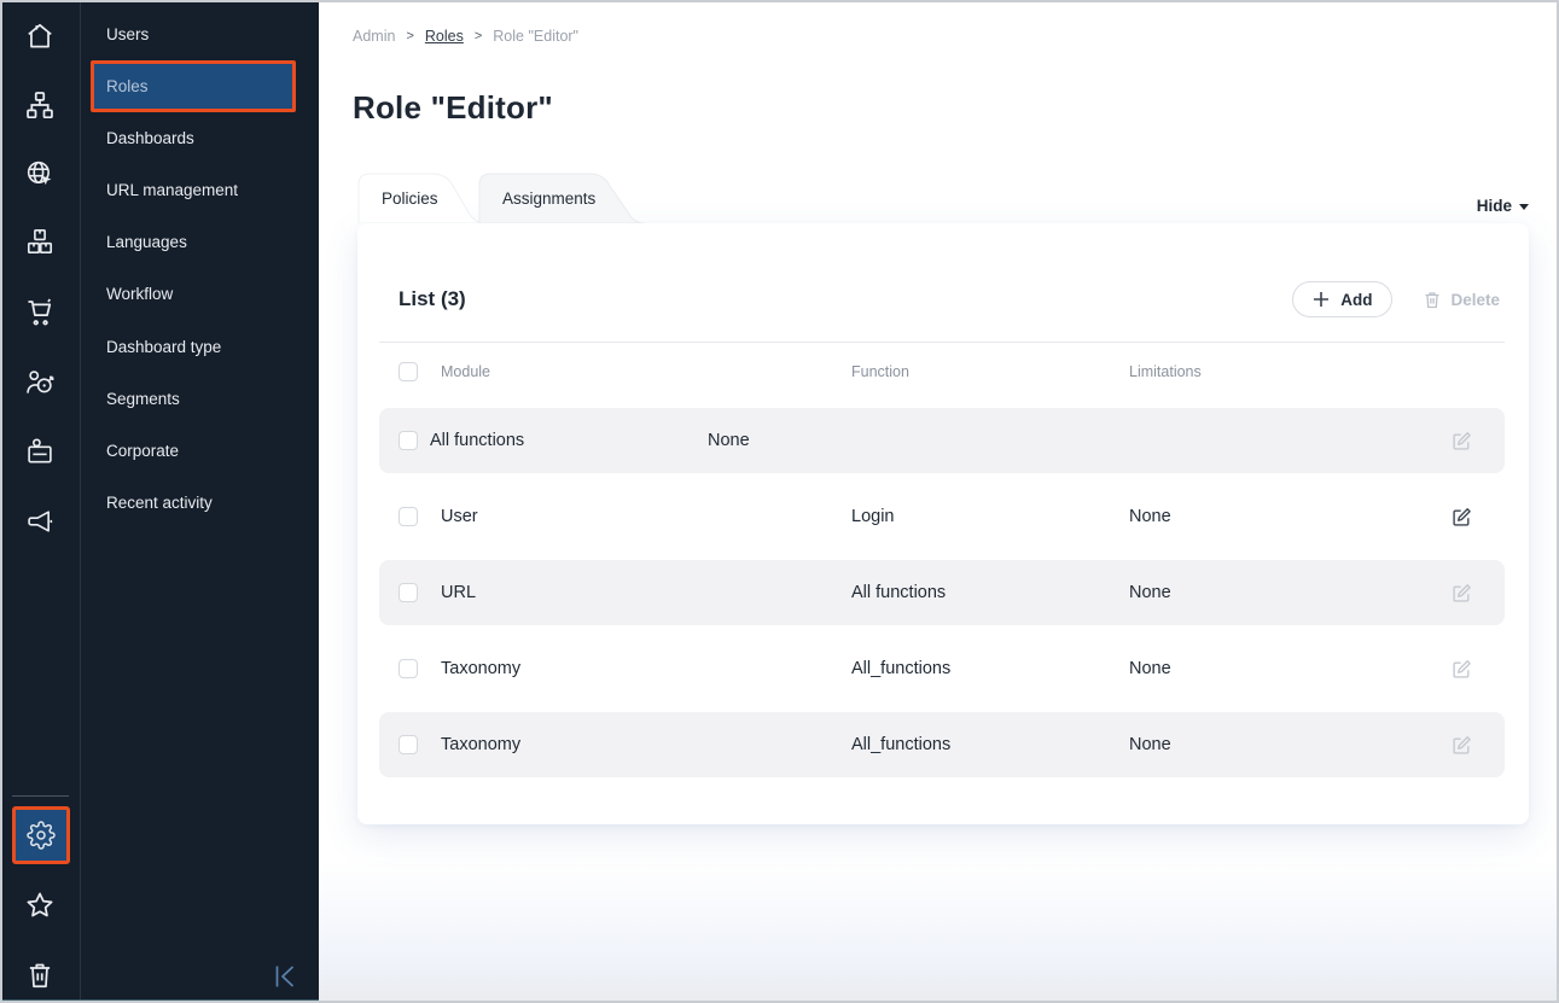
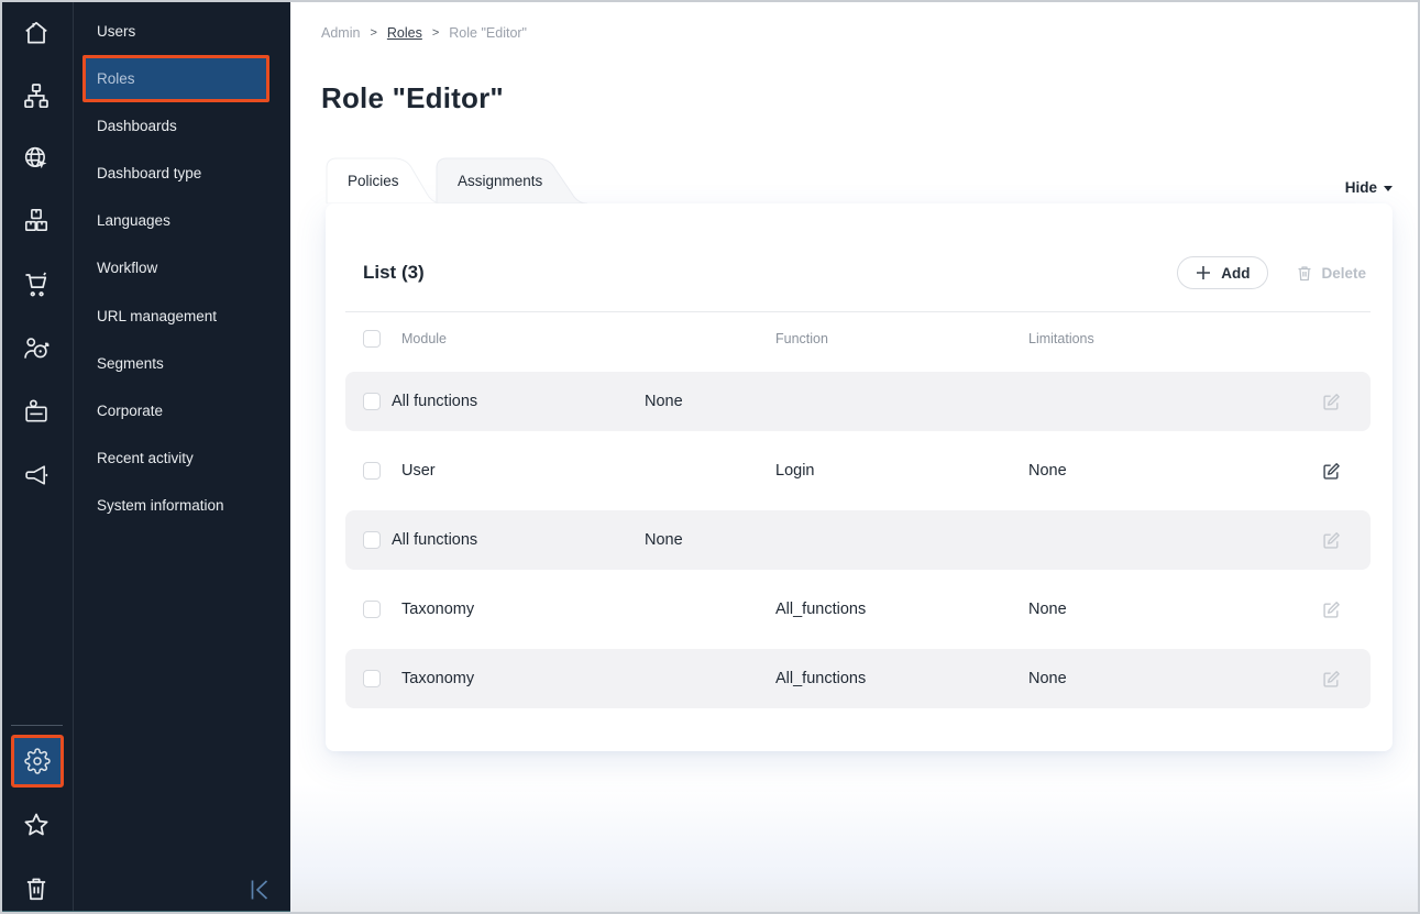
  Users
  Roles
  Dashboards
- URL management
+ Dashboard type
  Languages
  Workflow
- Dashboard type
+ URL management
  Segments
  Corporate
  Recent activity
+ System information
  Admin
  >
  Roles
  >
  Role "Editor"
  Role "Editor"
  Assignments
  Policies
  Hide
  List (3)
  Add
  Delete
  Module
  Function
  Limitations
  All functions
  None
  User
  Login
  None
- URL
  All functions
  None
  Taxonomy
  All_functions
  None
  Taxonomy
  All_functions
  None
